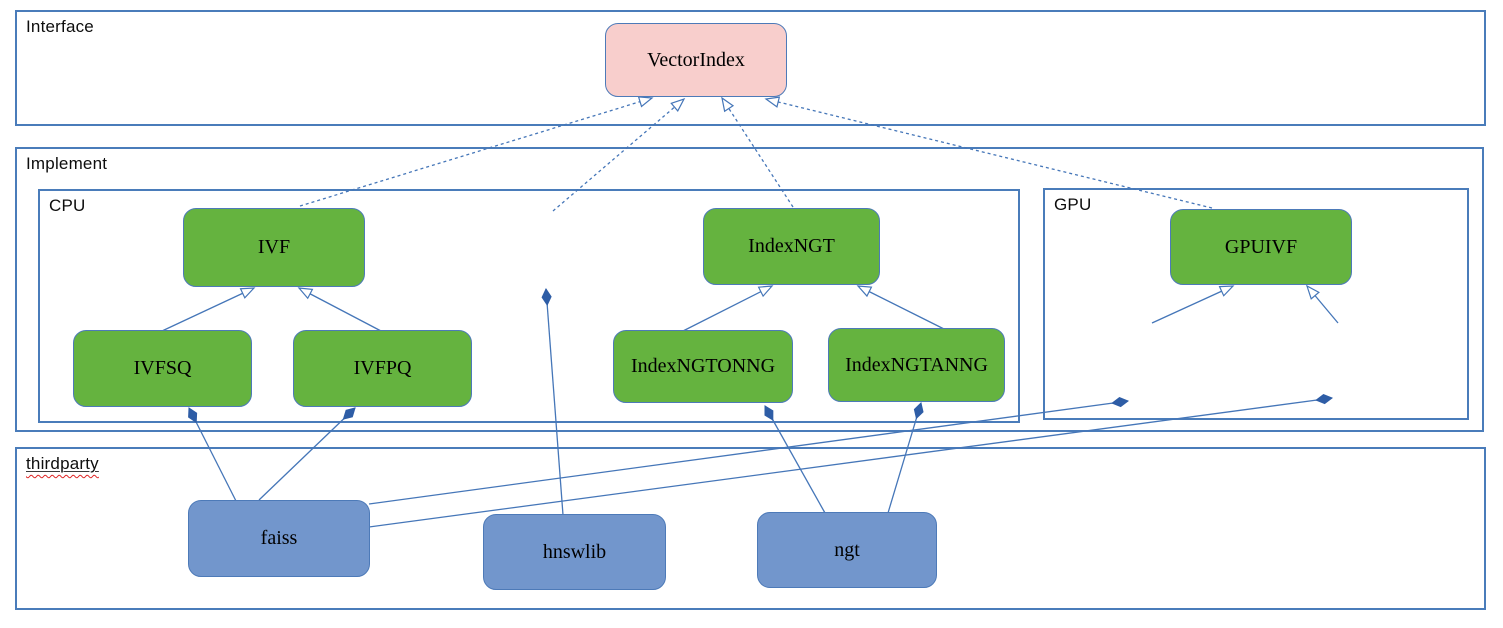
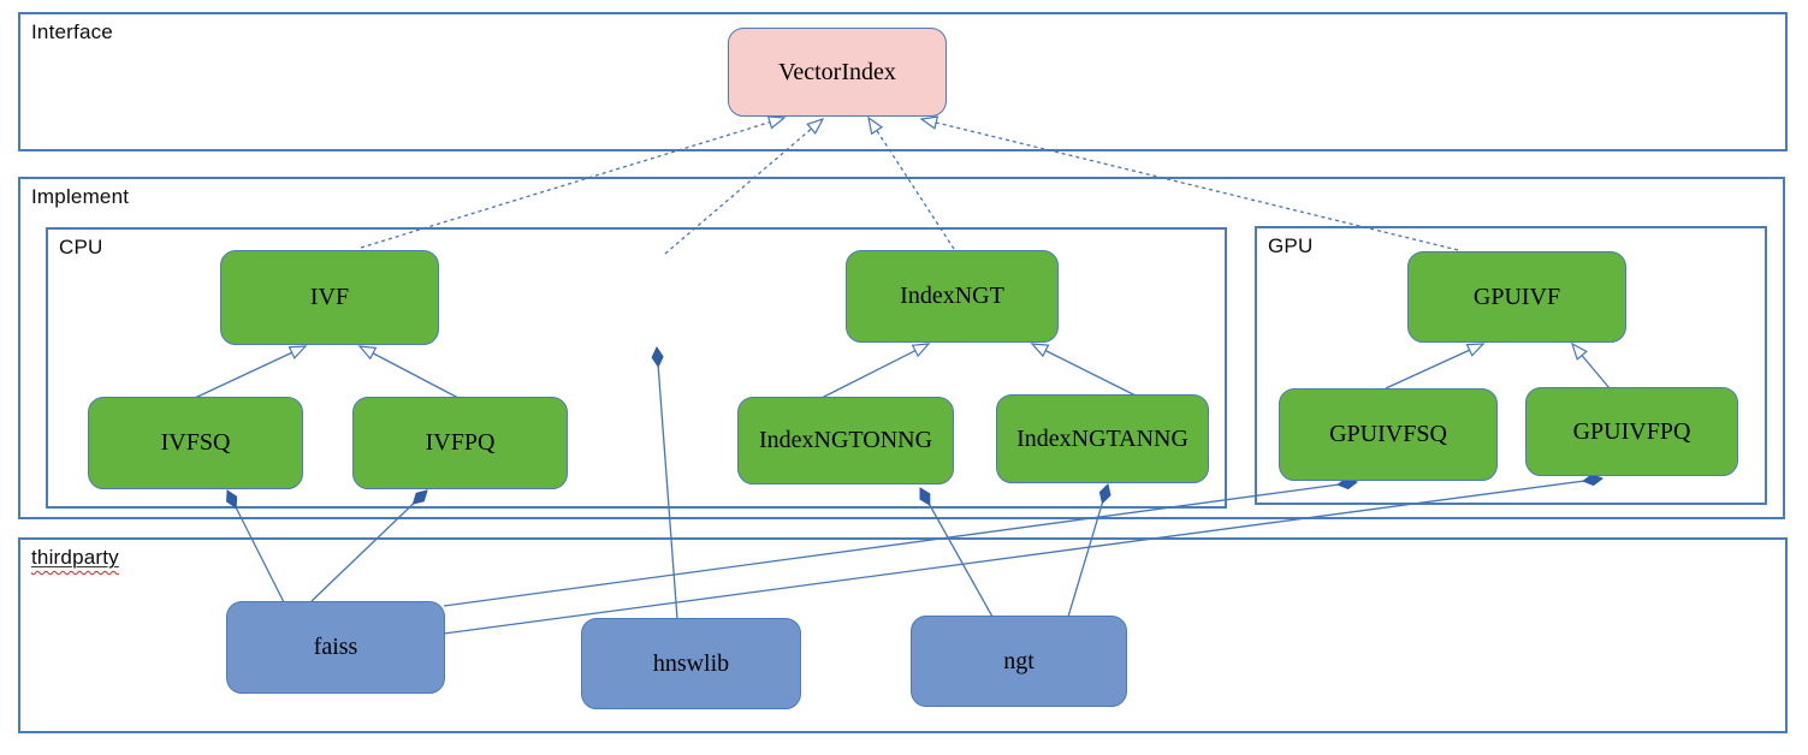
  Interface
  Implement
  CPU
  GPU
  thirdparty
  VectorIndex
  IVF
  IndexNGT
  GPUIVF
  IVFSQ
  IVFPQ
  IndexNGTONNG
  IndexNGTANNG
+ GPUIVFSQ
+ GPUIVFPQ
  faiss
  hnswlib
  ngt
